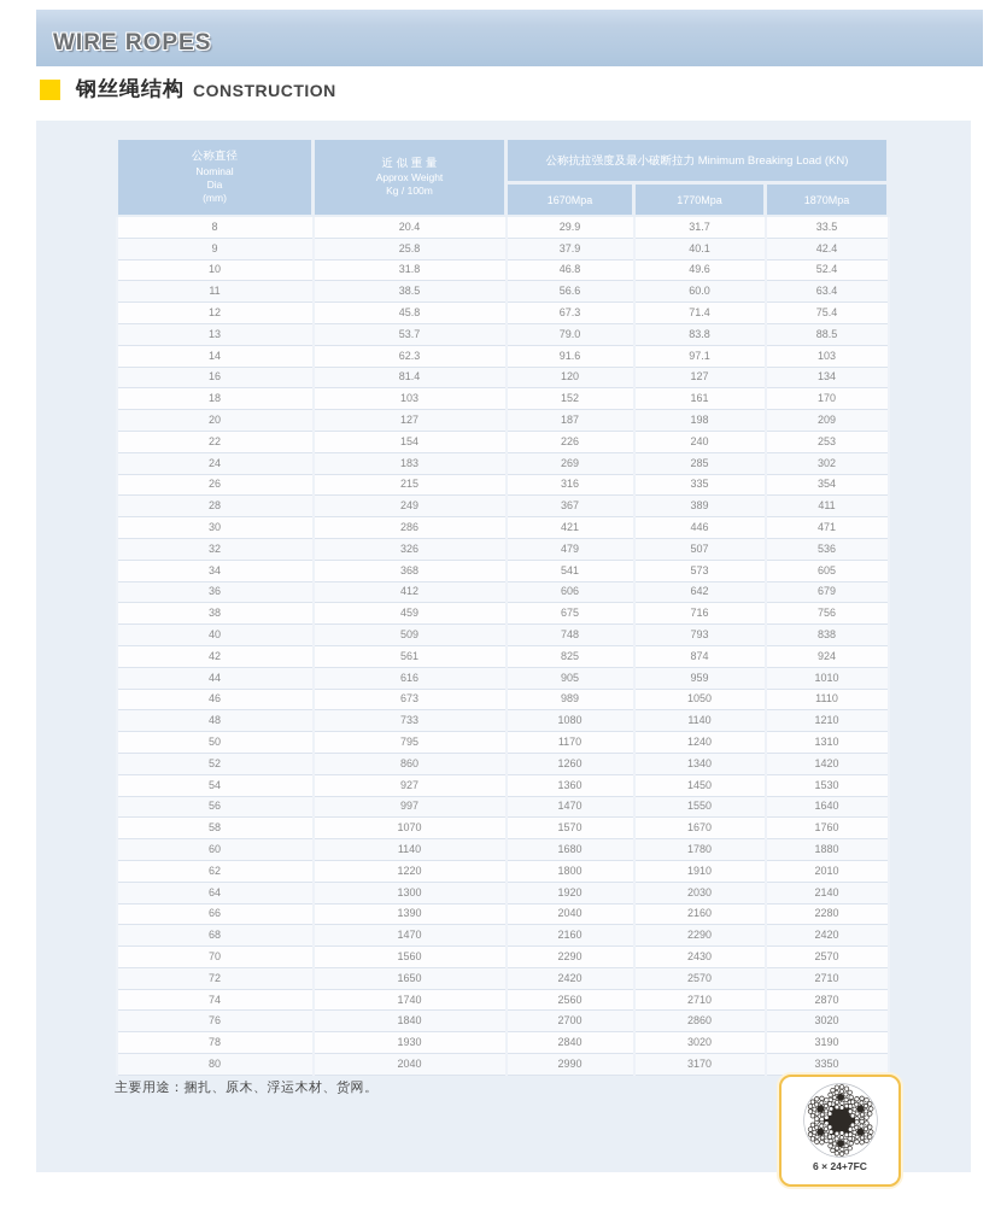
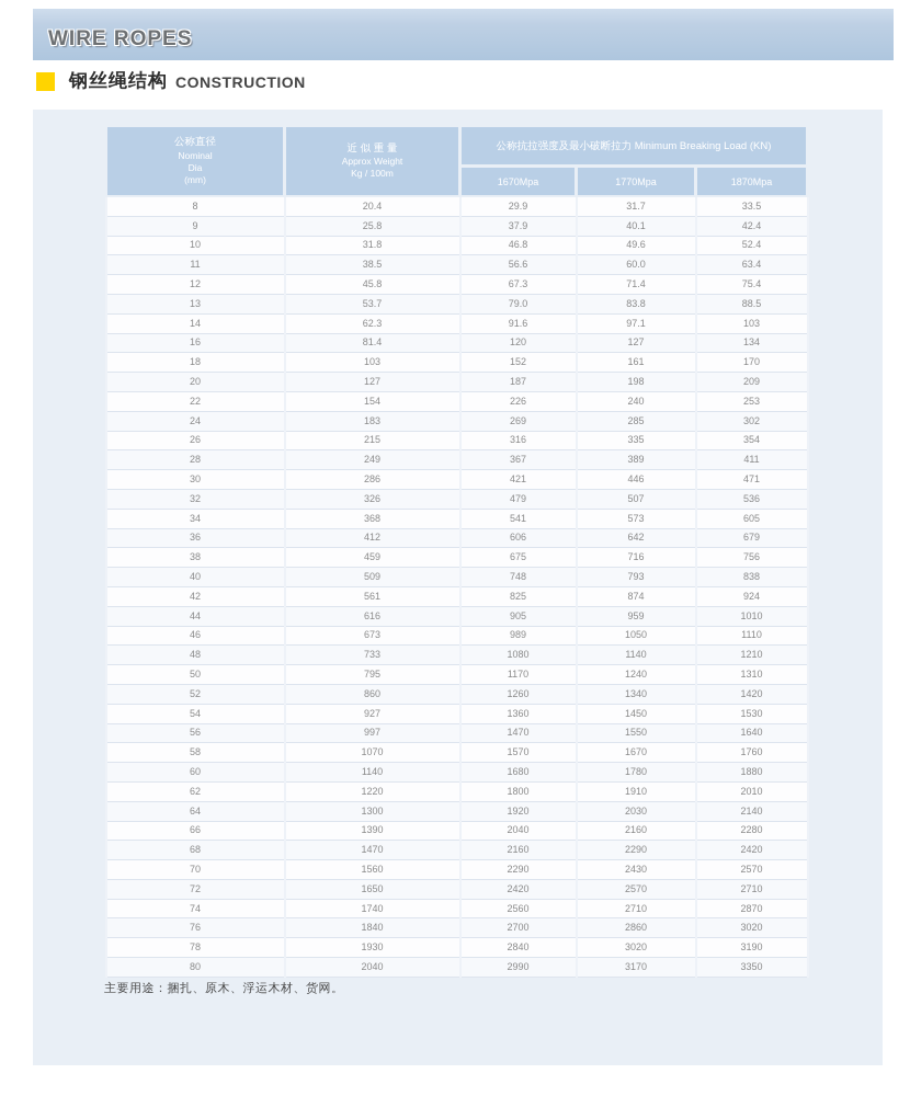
  WIRE ROPES
  钢丝绳结构
  CONSTRUCTION
  公称直径 Nominal Dia (mm)	近 似 重 量 Approx Weight Kg / 100m	公称抗拉强度及最小破断拉力 Minimum Breaking Load (KN)
  1670Mpa	1770Mpa	1870Mpa
  8	20.4	29.9	31.7	33.5
  9	25.8	37.9	40.1	42.4
  10	31.8	46.8	49.6	52.4
  11	38.5	56.6	60.0	63.4
  12	45.8	67.3	71.4	75.4
  13	53.7	79.0	83.8	88.5
  14	62.3	91.6	97.1	103
  16	81.4	120	127	134
  18	103	152	161	170
  20	127	187	198	209
  22	154	226	240	253
  24	183	269	285	302
  26	215	316	335	354
  28	249	367	389	411
  30	286	421	446	471
  32	326	479	507	536
  34	368	541	573	605
  36	412	606	642	679
  38	459	675	716	756
  40	509	748	793	838
  42	561	825	874	924
  44	616	905	959	1010
  46	673	989	1050	1110
  48	733	1080	1140	1210
  50	795	1170	1240	1310
  52	860	1260	1340	1420
  54	927	1360	1450	1530
  56	997	1470	1550	1640
  58	1070	1570	1670	1760
  60	1140	1680	1780	1880
  62	1220	1800	1910	2010
  64	1300	1920	2030	2140
  66	1390	2040	2160	2280
  68	1470	2160	2290	2420
  70	1560	2290	2430	2570
  72	1650	2420	2570	2710
  74	1740	2560	2710	2870
  76	1840	2700	2860	3020
  78	1930	2840	3020	3190
  80	2040	2990	3170	3350
  主要用途：捆扎、原木、浮运木材、货网。
- 6 × 24+7FC
